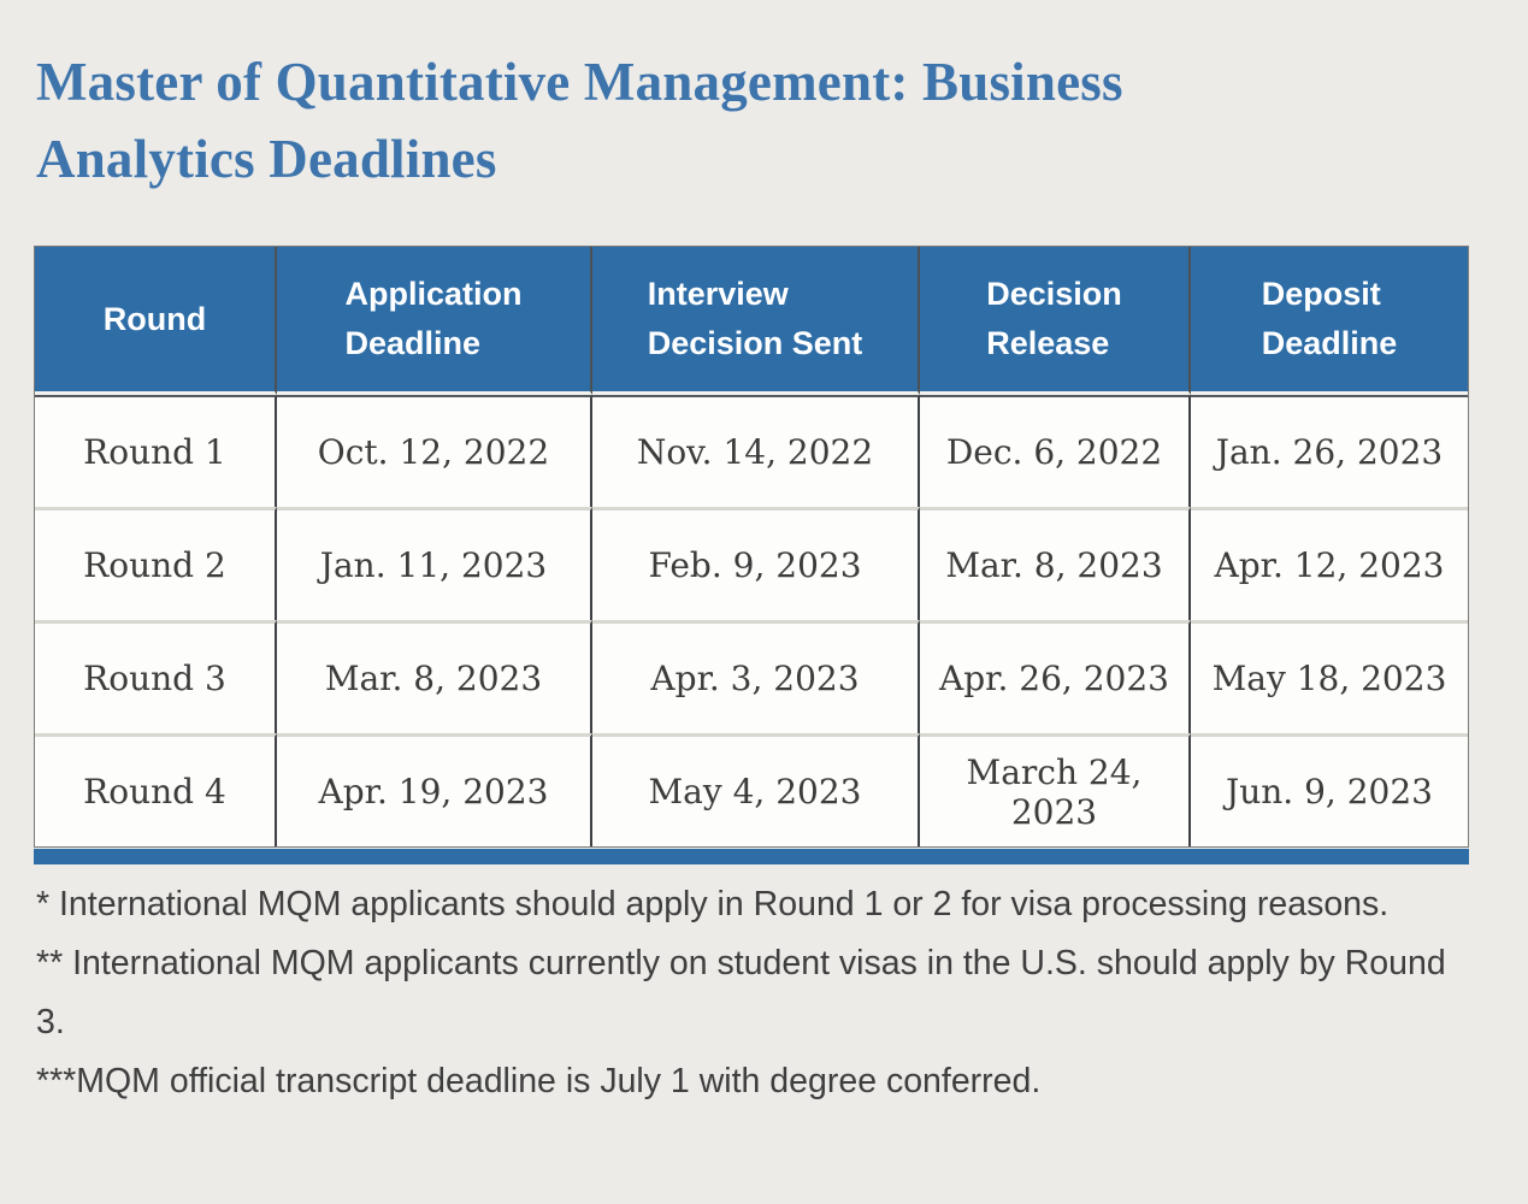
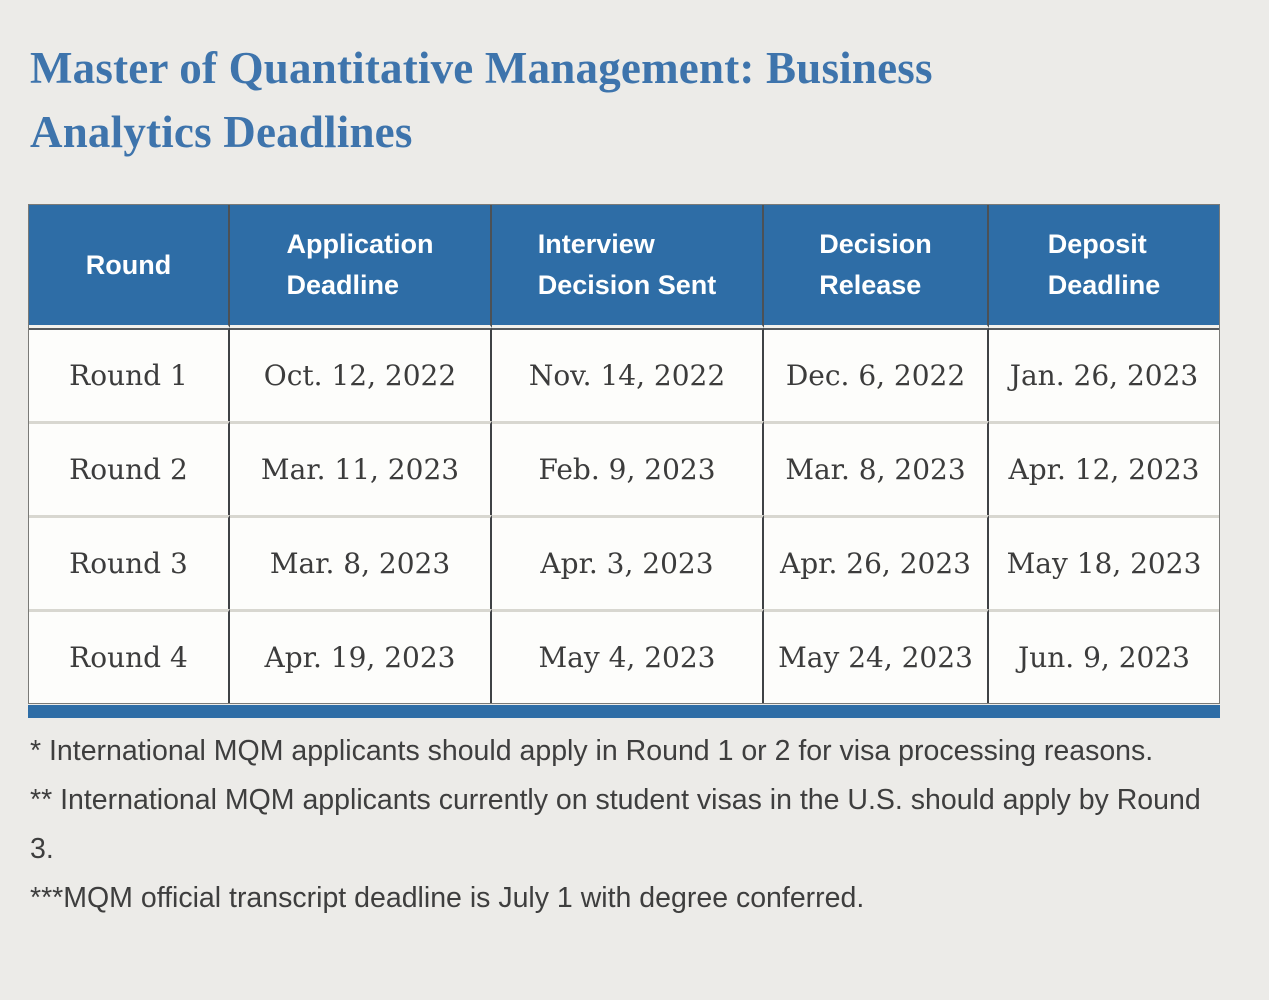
  Master of Quantitative Management: Business Analytics Deadlines
  Round	Application Deadline	Interview Decision Sent	Decision Release	Deposit Deadline
  Round 1	Oct. 12, 2022	Nov. 14, 2022	Dec. 6, 2022	Jan. 26, 2023
- Round 2	Jan. 11, 2023	Feb. 9, 2023	Mar. 8, 2023	Apr. 12, 2023
+ Round 2	Mar. 11, 2023	Feb. 9, 2023	Mar. 8, 2023	Apr. 12, 2023
  Round 3	Mar. 8, 2023	Apr. 3, 2023	Apr. 26, 2023	May 18, 2023
- Round 4	Apr. 19, 2023	May 4, 2023	March 24, 2023	Jun. 9, 2023
+ Round 4	Apr. 19, 2023	May 4, 2023	May 24, 2023	Jun. 9, 2023
  * International MQM applicants should apply in Round 1 or 2 for visa processing reasons.
  ** International MQM applicants currently on student visas in the U.S. should apply by Round 3.
  ***MQM official transcript deadline is July 1 with degree conferred.
